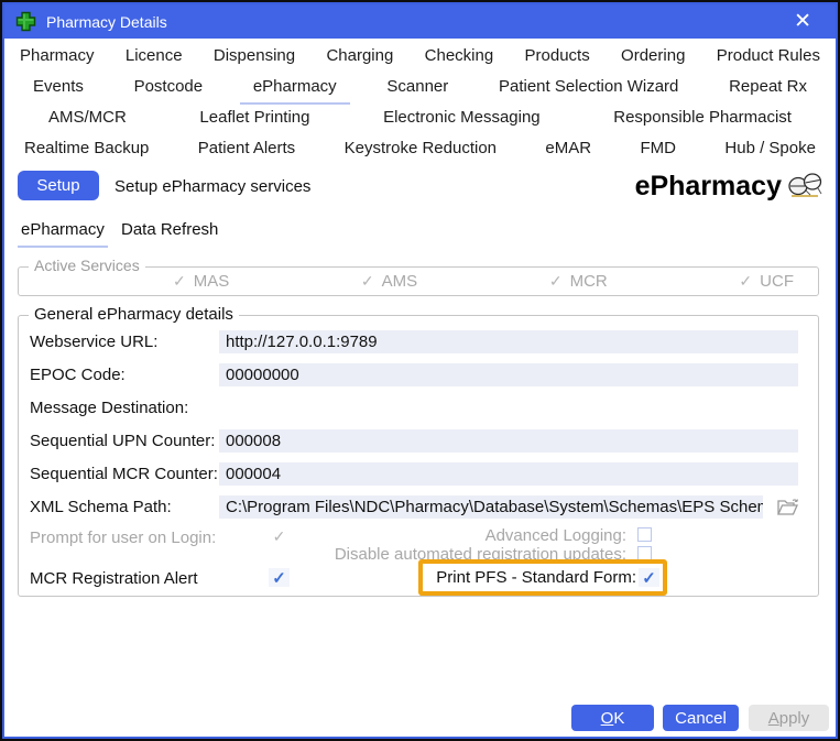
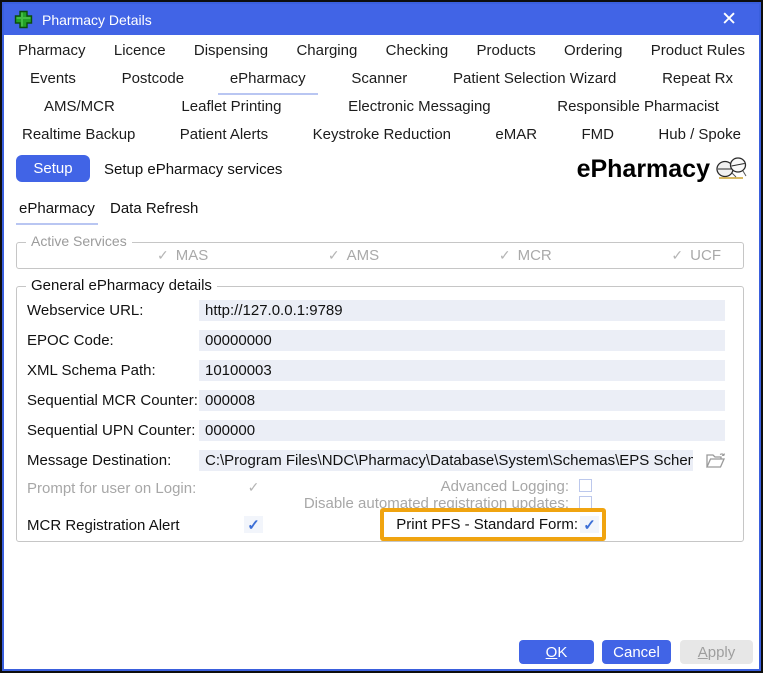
  Pharmacy Details
  ✕
  Pharmacy
  Licence
  Dispensing
  Charging
  Checking
  Products
  Ordering
  Product Rules
  Events
  Postcode
  ePharmacy
  Scanner
  Patient Selection Wizard
  Repeat Rx
  AMS/MCR
  Leaflet Printing
  Electronic Messaging
  Responsible Pharmacist
  Realtime Backup
  Patient Alerts
  Keystroke Reduction
  eMAR
  FMD
  Hub / Spoke
  Setup
  Setup ePharmacy services
  ePharmacy
  ePharmacy
  Data Refresh
  Active Services
  ✓
  MAS
  ✓
  AMS
  ✓
  MCR
  ✓
  UCF
  General ePharmacy details
  Webservice URL:
  http://127.0.0.1:9789
  EPOC Code:
  00000000
- Message Destination:
+ XML Schema Path:
+ 10100003
- Sequential UPN Counter:
+ Sequential MCR Counter:
  000008
- Sequential MCR Counter:
+ Sequential UPN Counter:
- 000004
+ 000000
- XML Schema Path:
+ Message Destination:
  C:\Program Files\NDC\Pharmacy\Database\System\Schemas\EPS Sche
  Prompt for user on Login:
  ✓
  Advanced Logging:
  Disable automated registration updates:
  MCR Registration Alert
  ✓
  Print PFS - Standard Form:
  ✓
  OK
  Cancel
  Apply
